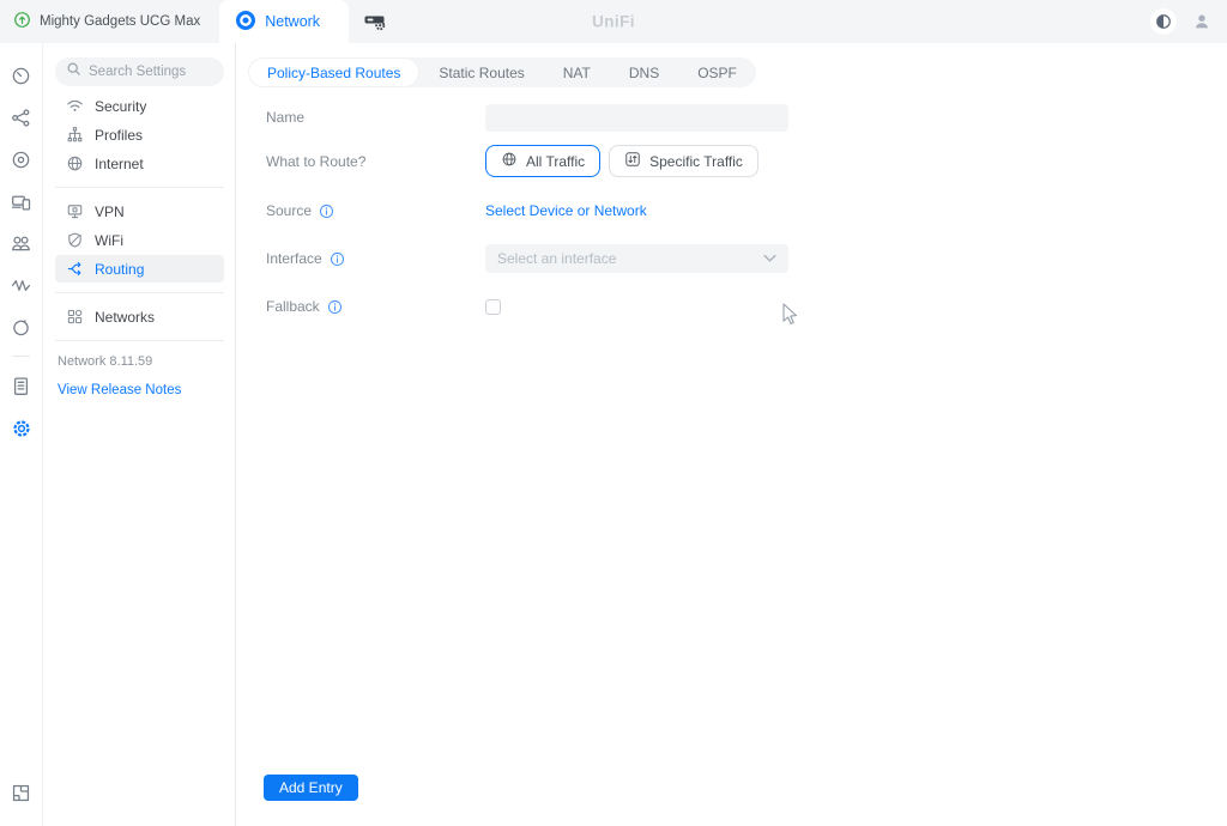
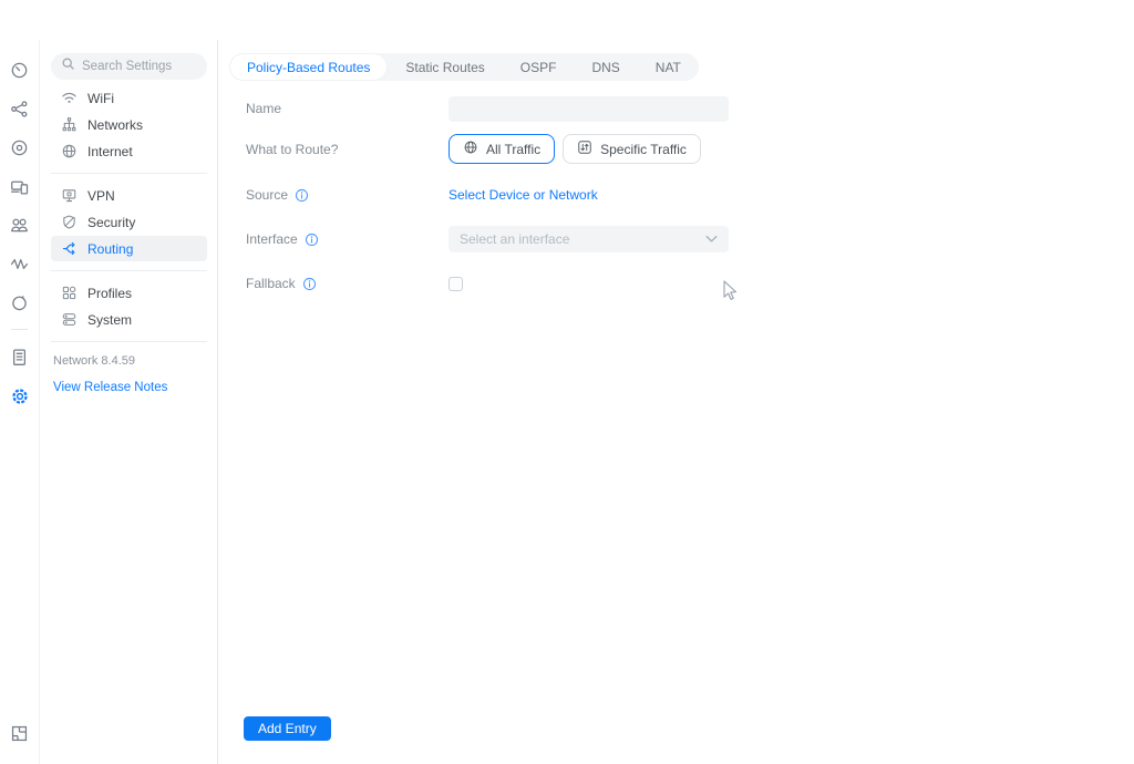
- Mighty Gadgets UCG Max
- Network
- UniFi
  Search Settings
- Security
+ WiFi
- Profiles
+ Networks
  Internet
  VPN
- WiFi
+ Security
  Routing
- Networks
+ Profiles
+ System
- Network 8.11.59
+ Network 8.4.59
  View Release Notes
  Policy-Based Routes
  Static Routes
- NAT
+ OSPF
  DNS
- OSPF
+ NAT
  Name
  What to Route?
  All Traffic
  Specific Traffic
  Source
  Select Device or Network
  Interface
  Select an interface
  Fallback
  Add Entry
